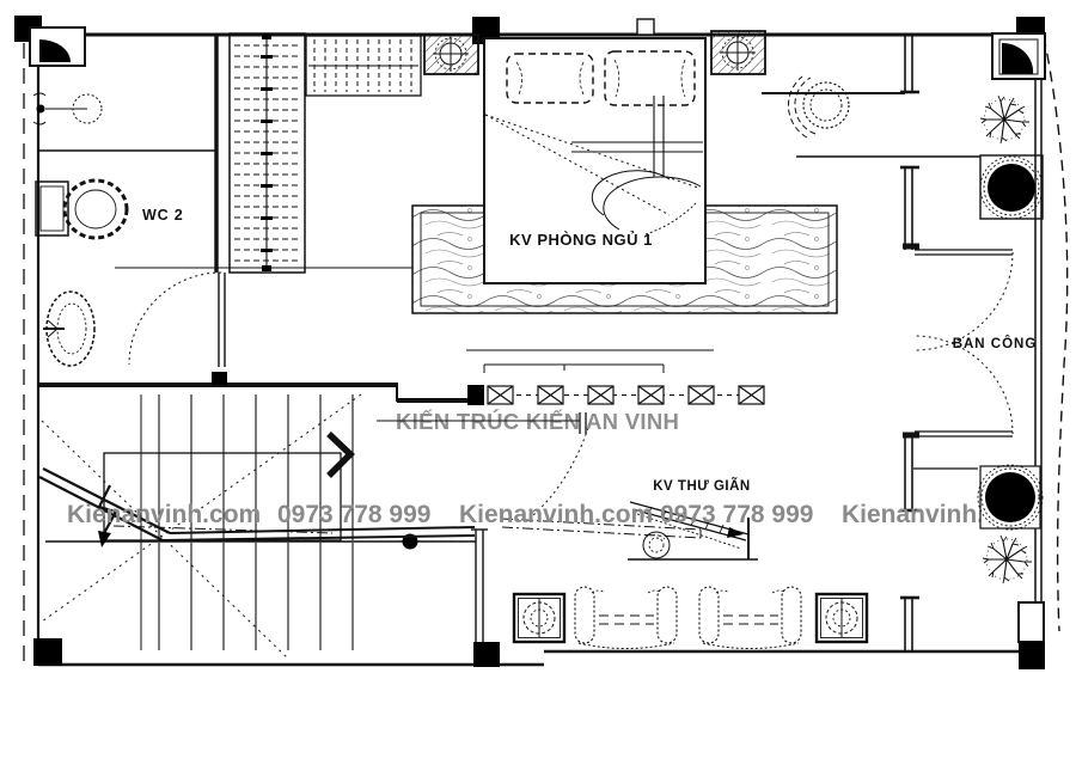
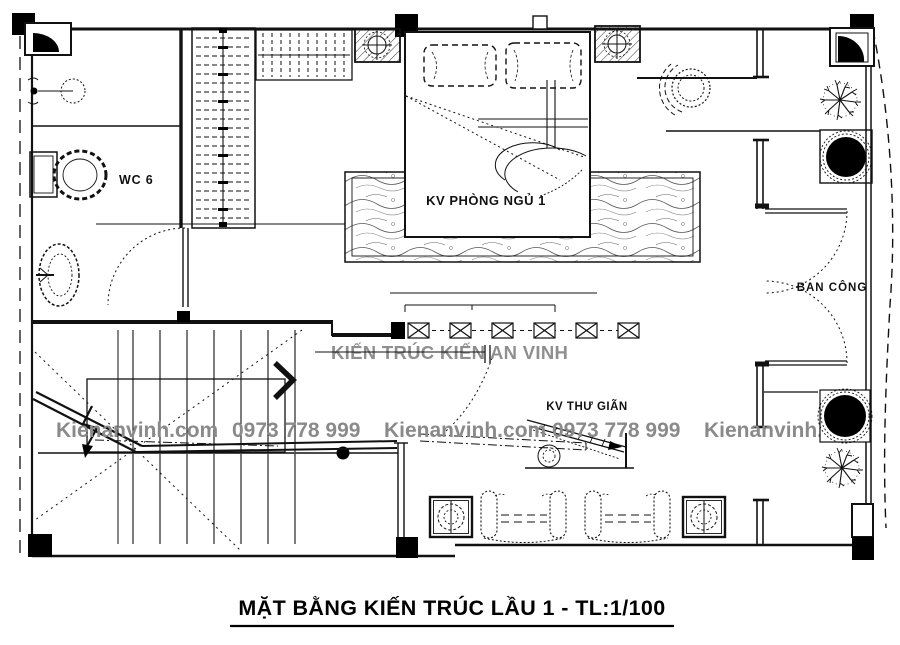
  Kienanvinh.com
  0973 778 999
  Kienanvinh.com
  0973 778 999
  Kienanvinh
- WC 2
+ WC 6
  KV PHÒNG NGỦ 1
  KV THƯ GIÃN
  BAN CÔNG
+ MẶT BẰNG KIẾN TRÚC LẦU 1 - TL:1/100
